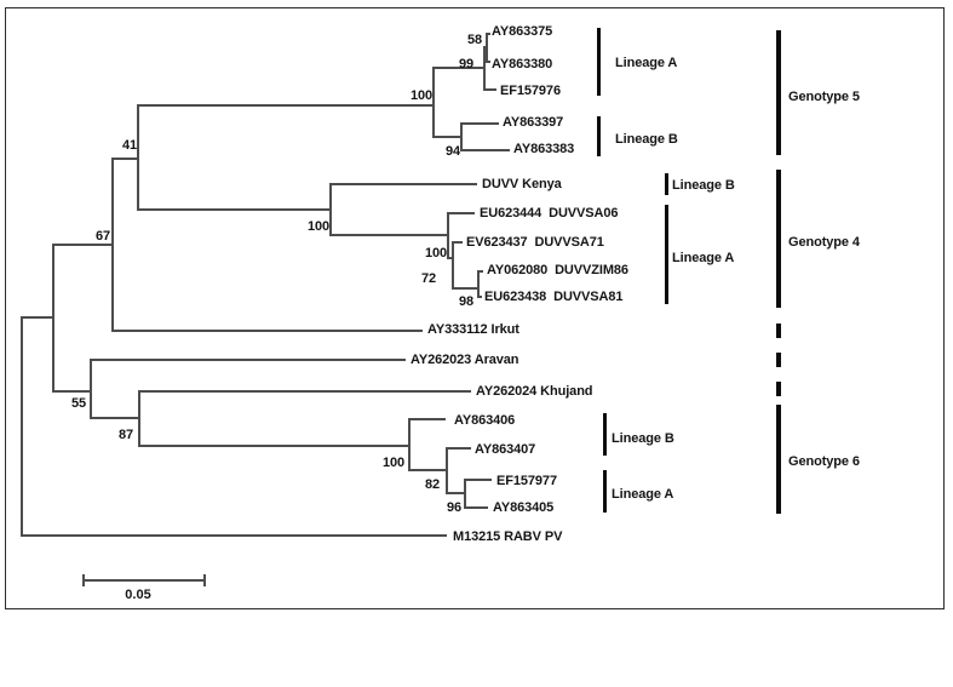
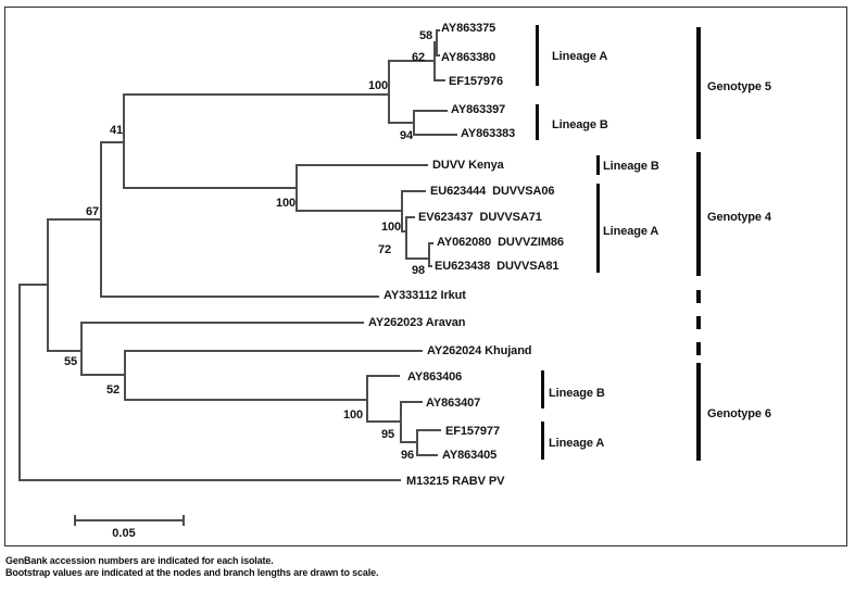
  AY863375
  AY863380
  EF157976
  AY863397
  AY863383
  DUVV Kenya
  EU623444 DUVVSA06
  EV623437 DUVVSA71
  AY062080 DUVVZIM86
  EU623438 DUVVSA81
  AY333112 Irkut
  AY262023 Aravan
  AY262024 Khujand
  AY863406
  AY863407
  EF157977
  AY863405
  M13215 RABV PV
  58
- 99
+ 62
  100
  94
  41
  100
  100
  72
  98
  67
  55
- 87
+ 52
  100
- 82
+ 95
  96
  Lineage A
  Lineage B
  Lineage B
  Lineage A
  Lineage B
  Lineage A
  Genotype 5
  Genotype 4
  Genotype 6
  0.05
+ GenBank accession numbers are indicated for each isolate.
+ Bootstrap values are indicated at the nodes and branch lengths are drawn to scale.
